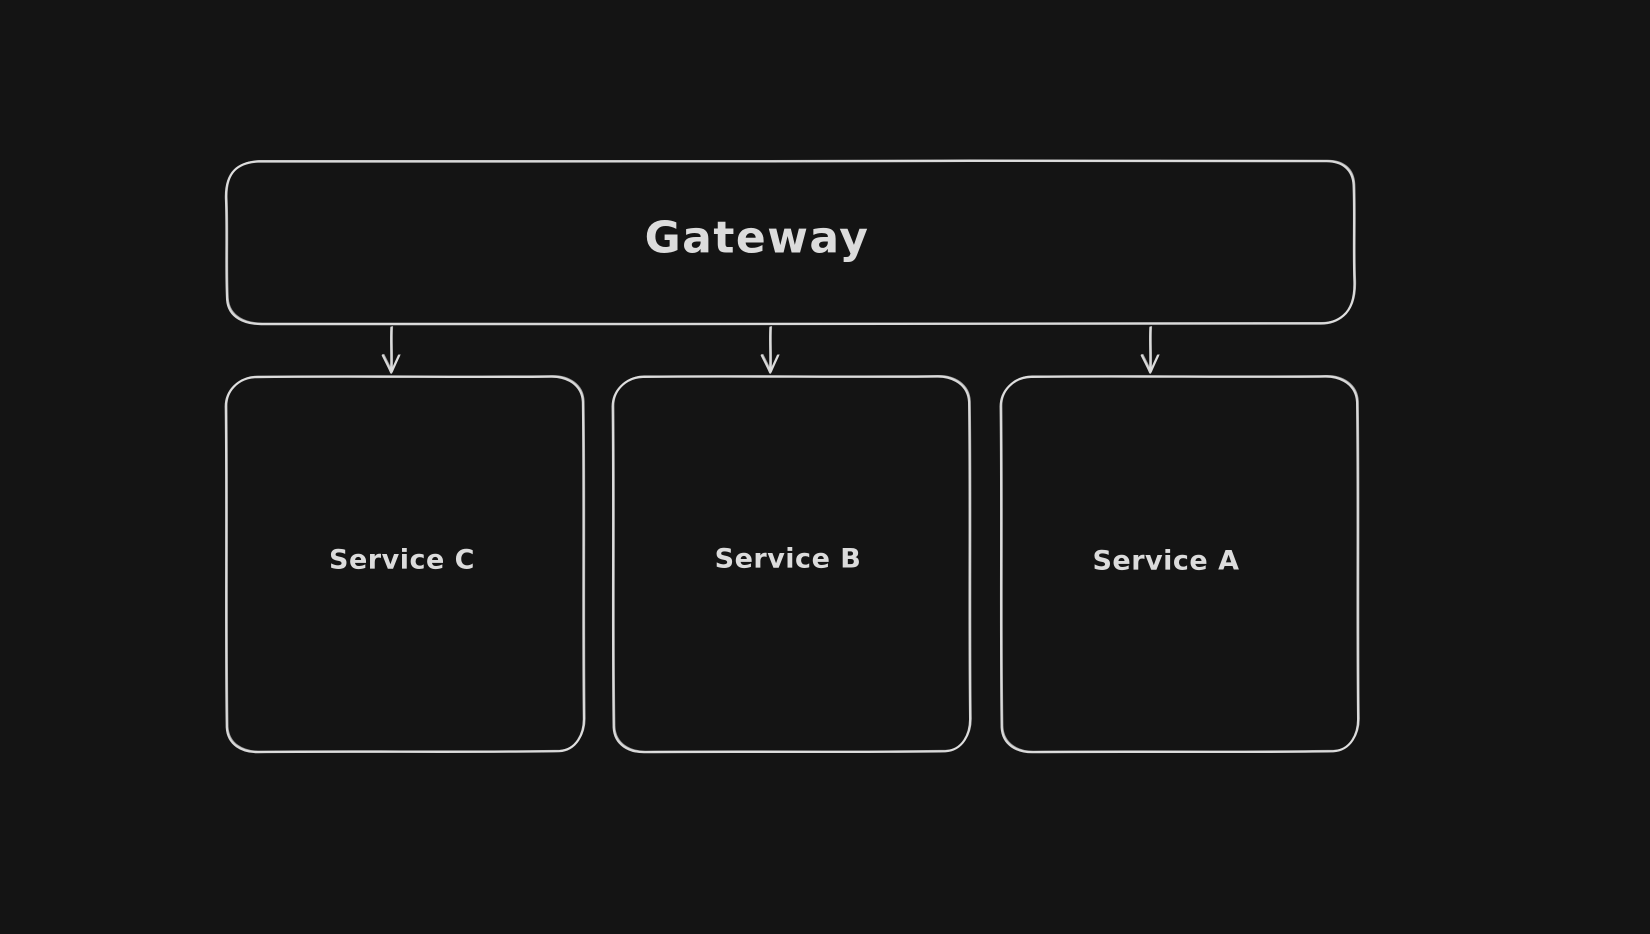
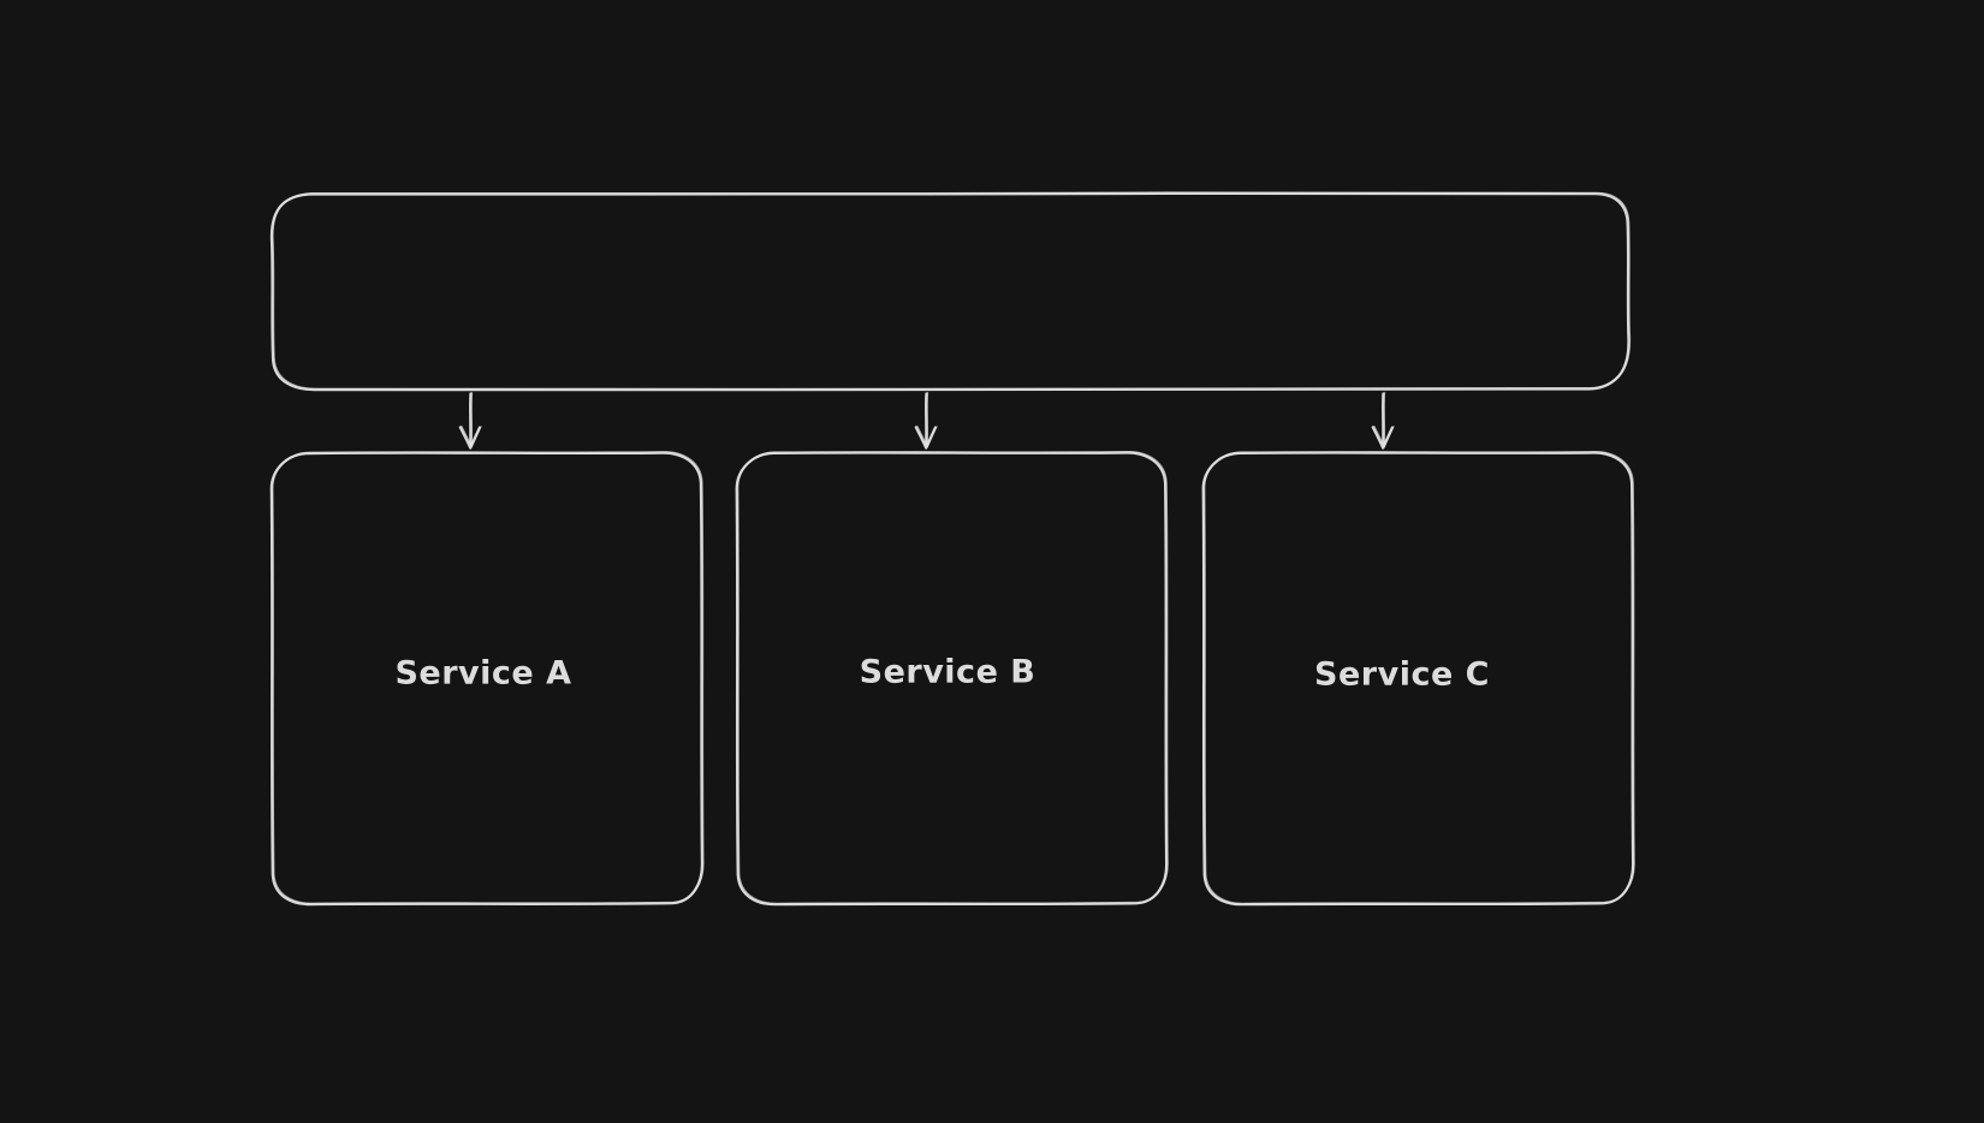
- Gateway
- Service C
+ Service A
  Service B
- Service A
+ Service C
